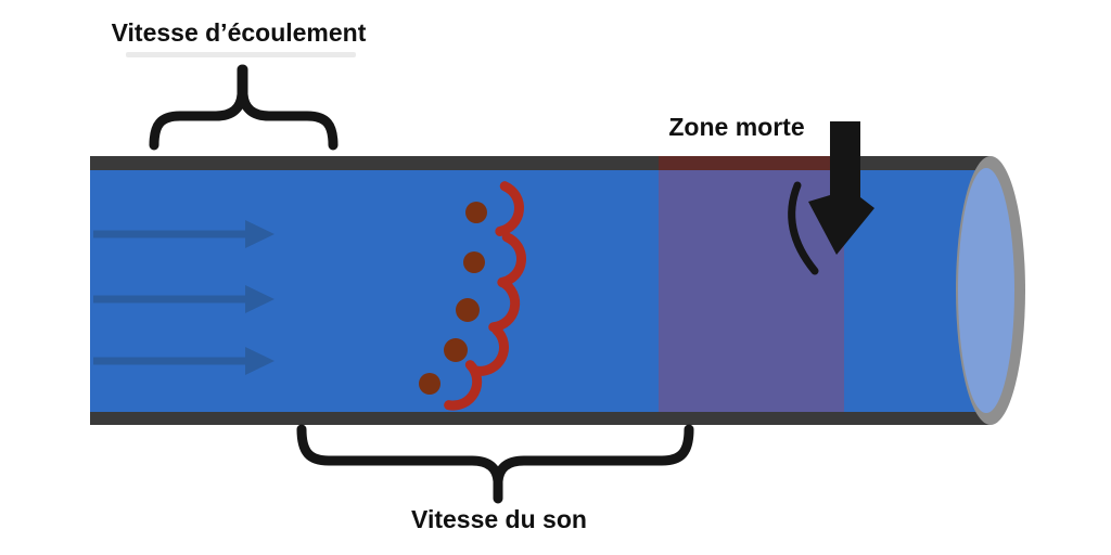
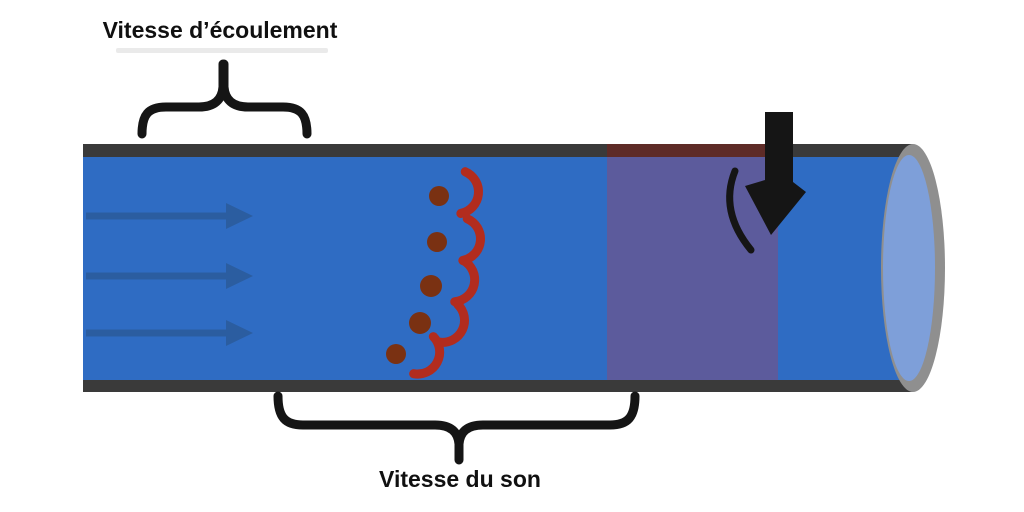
  Vitesse d’écoulement
- Zone morte
  Vitesse du son
